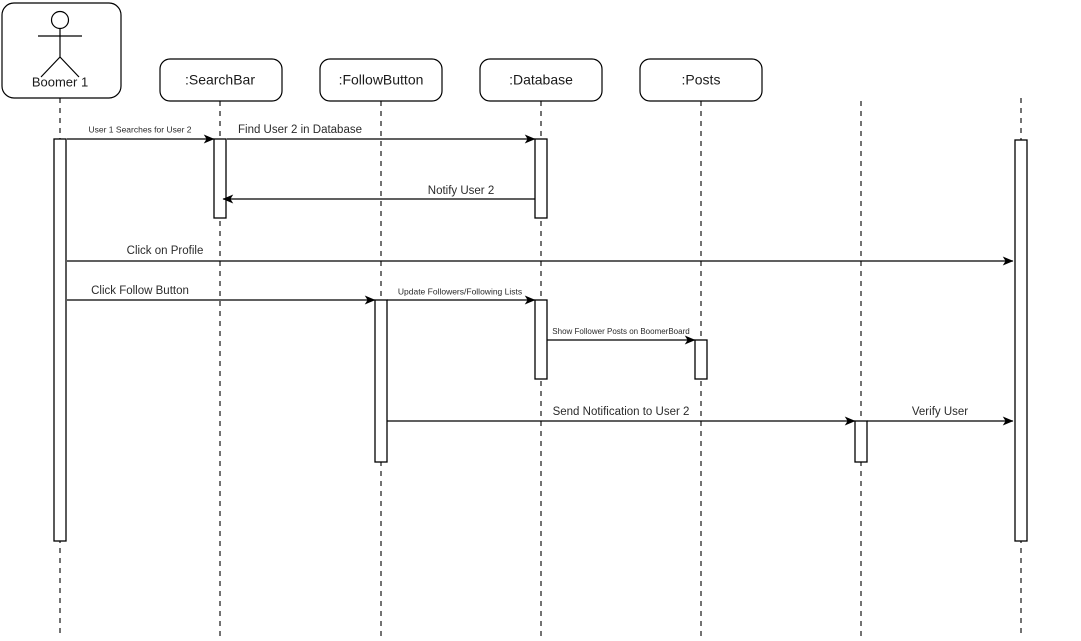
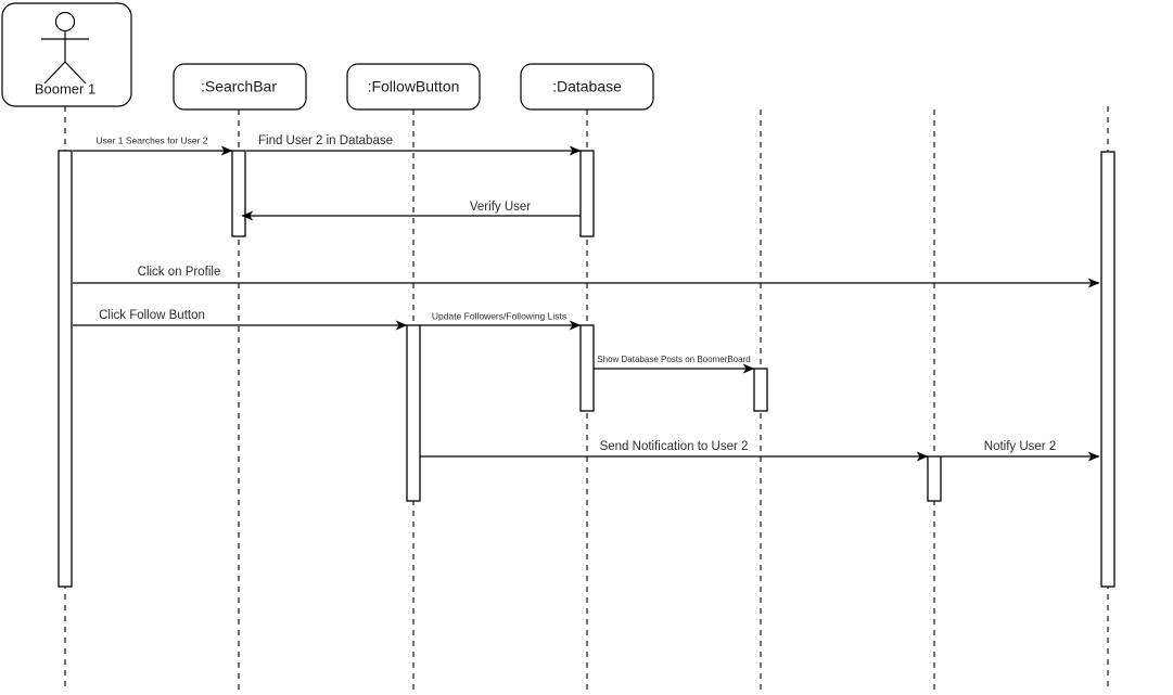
  User 1 Searches for User 2
  Find User 2 in Database
- Notify User 2
+ Verify User
  Click on Profile
  Click Follow Button
  Update Followers/Following Lists
- Show Follower Posts on BoomerBoard
+ Show Database Posts on BoomerBoard
  Send Notification to User 2
- Verify User
+ Notify User 2
  Boomer 1
  :SearchBar
  :FollowButton
  :Database
- :Posts
